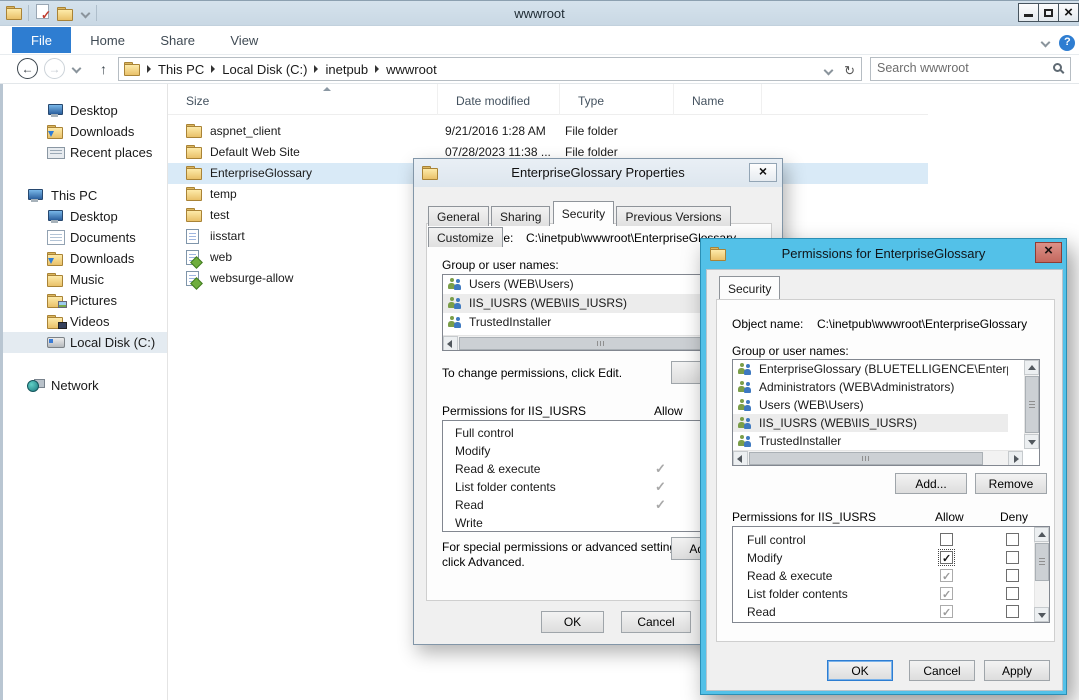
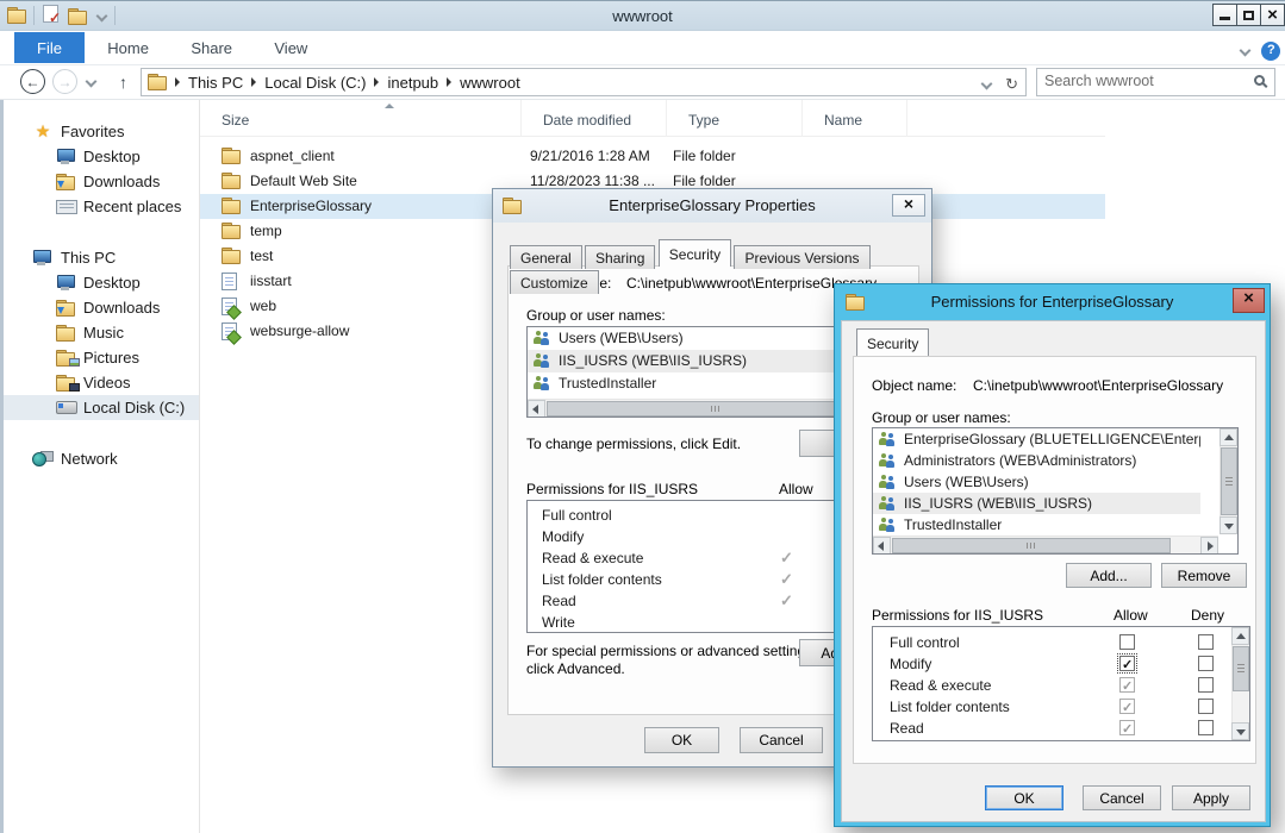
  wwwroot
  File Home Share View
  This PC
  Local Disk (C:)
  inetpub
  wwwroot
  Search wwwroot
+ Favorites
  Desktop
  Downloads
  Recent places
  This PC
  Desktop
- Documents
  Downloads
  Music
  Pictures
  Videos
  Local Disk (C:)
  Network
  Size
  Date modified
  Type
  Name
  aspnet_client
  9/21/2016 1:28 AM
  File folder
  Default Web Site
- 07/28/2023 11:38 ...
+ 11/28/2023 11:38 ...
  File folder
  EnterpriseGlossary
  temp
  test
  iisstart
  web
  websurge-allow
  EnterpriseGlossary Properties
  General Sharing Security Previous Versions Customize
  C:\inetpub\wwwroot\EnterpriseG
  Group or user names:
  Users (WEB\Users)
  IIS_IUSRS (WEB\IIS_IUSRS)
  TrustedInstaller
  To change permissions, click Edit.
  Permissions for IIS_IUSRS
  Allow
  Full control
  Modify
  Read & execute
  List folder contents
  Read
  Write
  For special permissions or advanced settin
  click Advanced.
  OK
  Cancel
  Permissions for EnterpriseGlossary
  Security
  Object name:
  C:\inetpub\wwwroot\EnterpriseGlossary
  Group or user names:
  EnterpriseGlossary (BLUETELLIGENCE\Enter
  Administrators (WEB\Administrators)
  Users (WEB\Users)
  IIS_IUSRS (WEB\IIS_IUSRS)
  TrustedInstaller
  Add...
  Remove
  Permissions for IIS_IUSRS
  Allow
  Deny
  Full control
  Modify
  Read & execute
  List folder contents
  Read
  OK
  Cancel
  Apply
